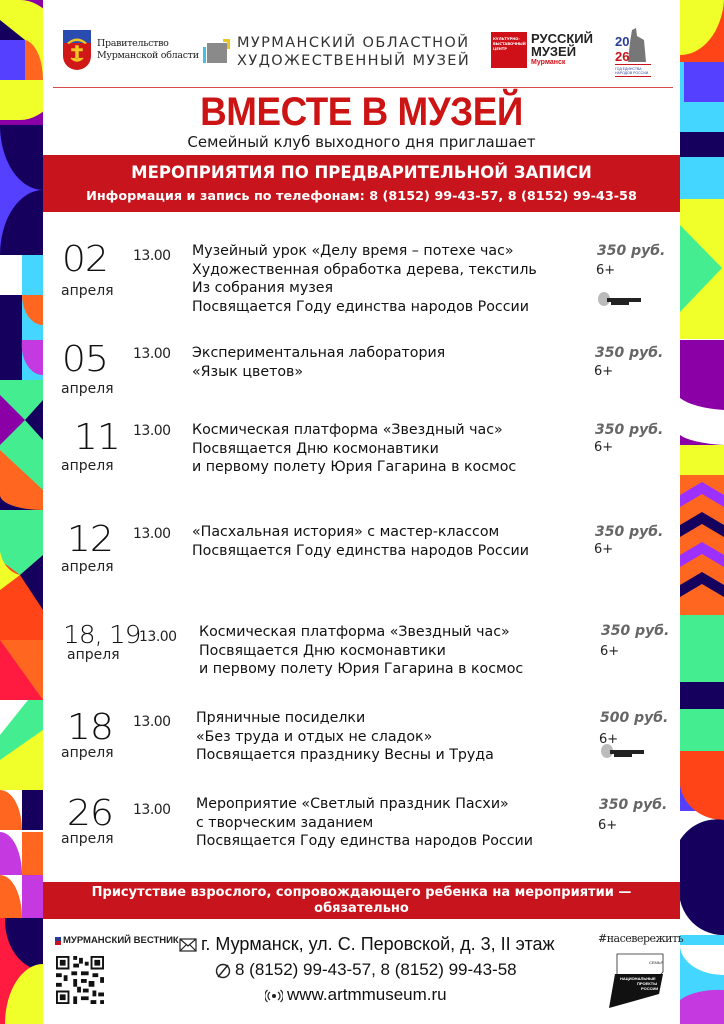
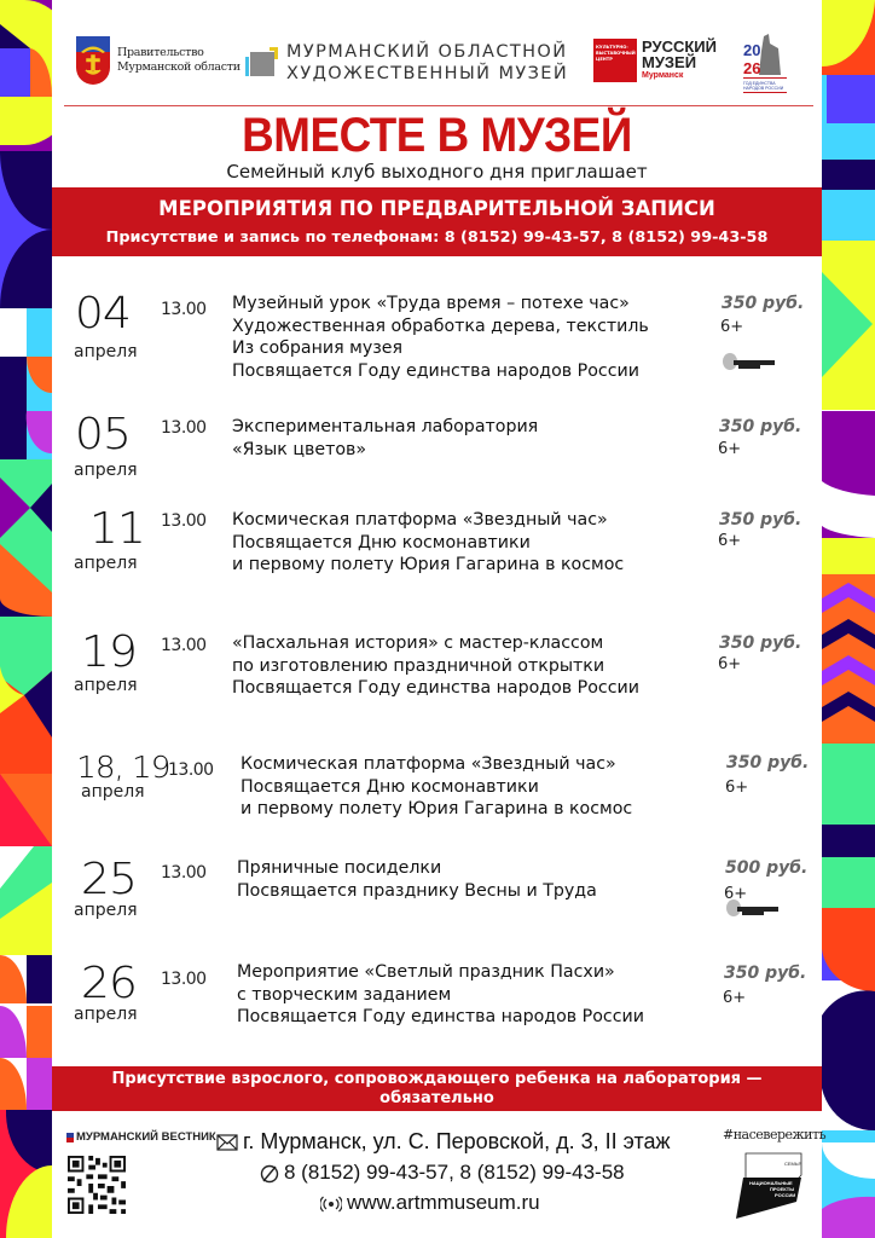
  Правительство
  Мурманской области
  МУРМАНСКИЙ ОБЛАСТНОЙ
  ХУДОЖЕСТВЕННЫЙ МУЗЕЙ
  РУССКИЙ
  МУЗЕЙ
  20
  26
  ВМЕСТЕ В МУЗЕЙ
  Семейный клуб выходного дня приглашает
  МЕРОПРИЯТИЯ ПО ПРЕДВАРИТЕЛЬНОЙ ЗАПИСИ
- Информация и запись по телефонам: 8 (8152) 99-43-57, 8 (8152) 99-43-58
+ Присутствие и запись по телефонам: 8 (8152) 99-43-57, 8 (8152) 99-43-58
- 02
+ 04
  апреля
  13.00
- Музейный урок «Делу время – потехе час»
+ Музейный урок «Труда время – потехе час»
  Художественная обработка дерева, текстиль
  Из собрания музея
  Посвящается Году единства народов России
  350 руб.
  6+
  05
  апреля
  13.00
  Экспериментальная лаборатория
  «Язык цветов»
  350 руб.
  6+
  11
  апреля
  13.00
  Космическая платформа «Звездный час»
  Посвящается Дню космонавтики
  и первому полету Юрия Гагарина в космос
  350 руб.
  6+
- 12
+ 19
  апреля
  13.00
  «Пасхальная история» с мастер-классом
+ по изготовлению праздничной открытки
  Посвящается Году единства народов России
  350 руб.
  6+
  18, 19
  апреля
  13.00
  Космическая платформа «Звездный час»
  Посвящается Дню космонавтики
  и первому полету Юрия Гагарина в космос
  350 руб.
  6+
- 18
+ 25
  апреля
  13.00
  Пряничные посиделки
- «Без труда и отдых не сладок»
  Посвящается празднику Весны и Труда
  500 руб.
  6+
  26
  апреля
  13.00
  Мероприятие «Светлый праздник Пасхи»
  с творческим заданием
  Посвящается Году единства народов России
  350 руб.
  6+
- Присутствие взрослого, сопровождающего ребенка на мероприятии —
+ Присутствие взрослого, сопровождающего ребенка на лаборатория —
  обязательно
  МУРМАНСКИЙ ВЕСТНИК
  г. Мурманск, ул. С. Перовской, д. 3, II этаж
  8 (8152) 99-43-57, 8 (8152) 99-43-58
  www.artmmuseum.ru
  #насевережить
